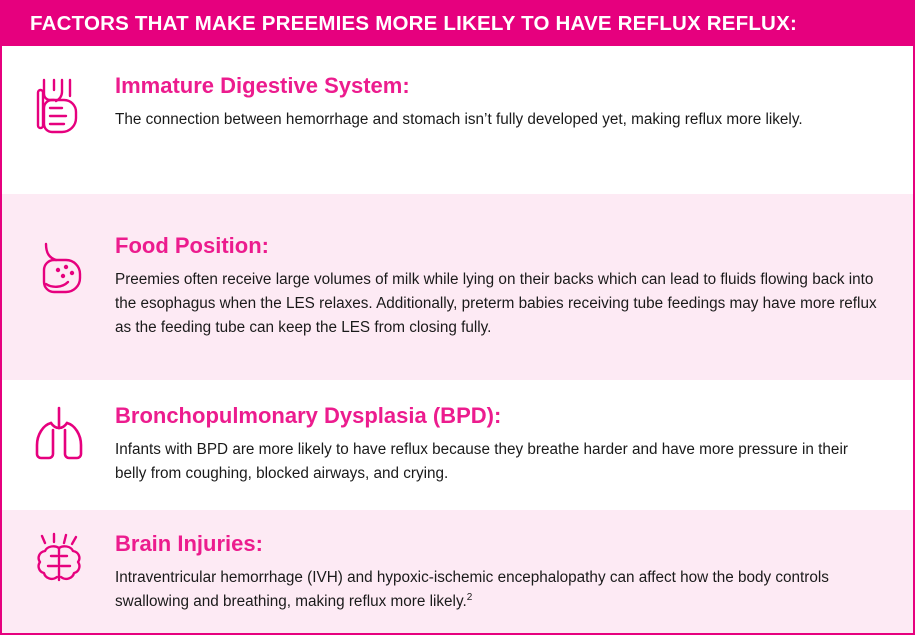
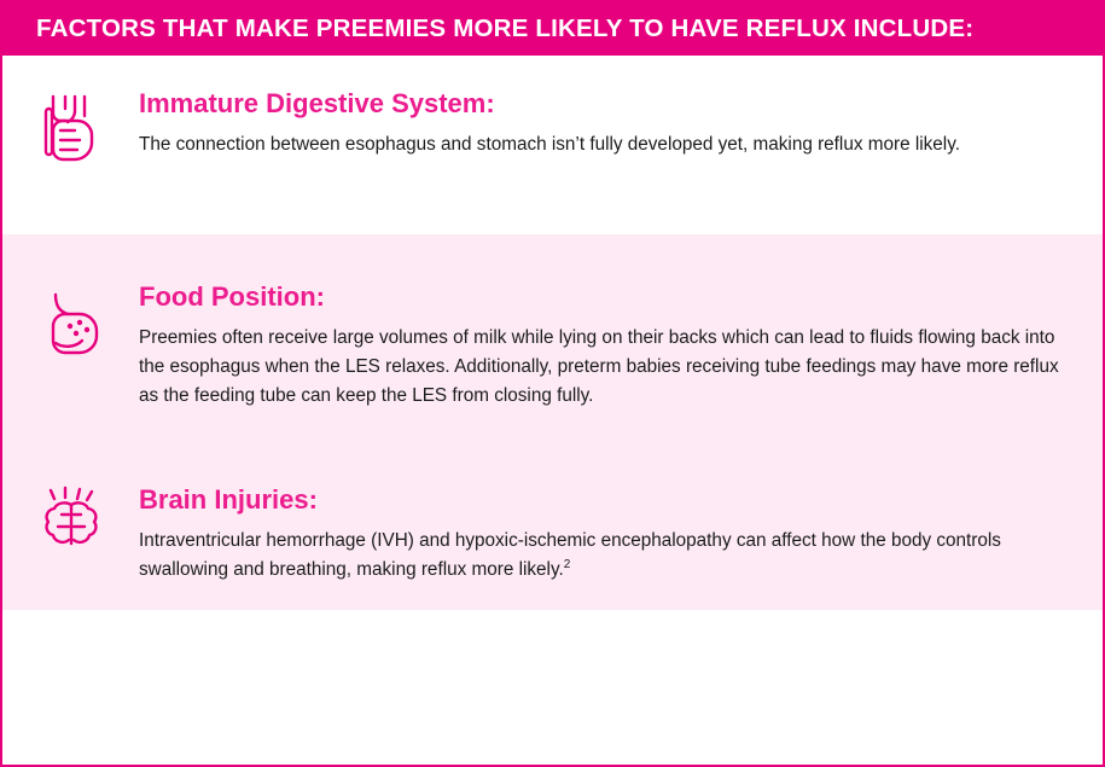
- FACTORS THAT MAKE PREEMIES MORE LIKELY TO HAVE REFLUX REFLUX:
+ FACTORS THAT MAKE PREEMIES MORE LIKELY TO HAVE REFLUX INCLUDE:
  Immature Digestive System:
- The connection between hemorrhage and stomach isn’t fully developed yet, making reflux more likely.
+ The connection between esophagus and stomach isn’t fully developed yet, making reflux more likely.
  Food Position:
  Preemies often receive large volumes of milk while lying on their backs which can lead to fluids flowing back into the esophagus when the LES relaxes. Additionally, preterm babies receiving tube feedings may have more reflux as the feeding tube can keep the LES from closing fully.
- Bronchopulmonary Dysplasia (BPD):
- Infants with BPD are more likely to have reflux because they breathe harder and have more pressure in their belly from coughing, blocked airways, and crying.
  Brain Injuries:
  Intraventricular hemorrhage (IVH) and hypoxic-ischemic encephalopathy can affect how the body controls swallowing and breathing, making reflux more likely.2
